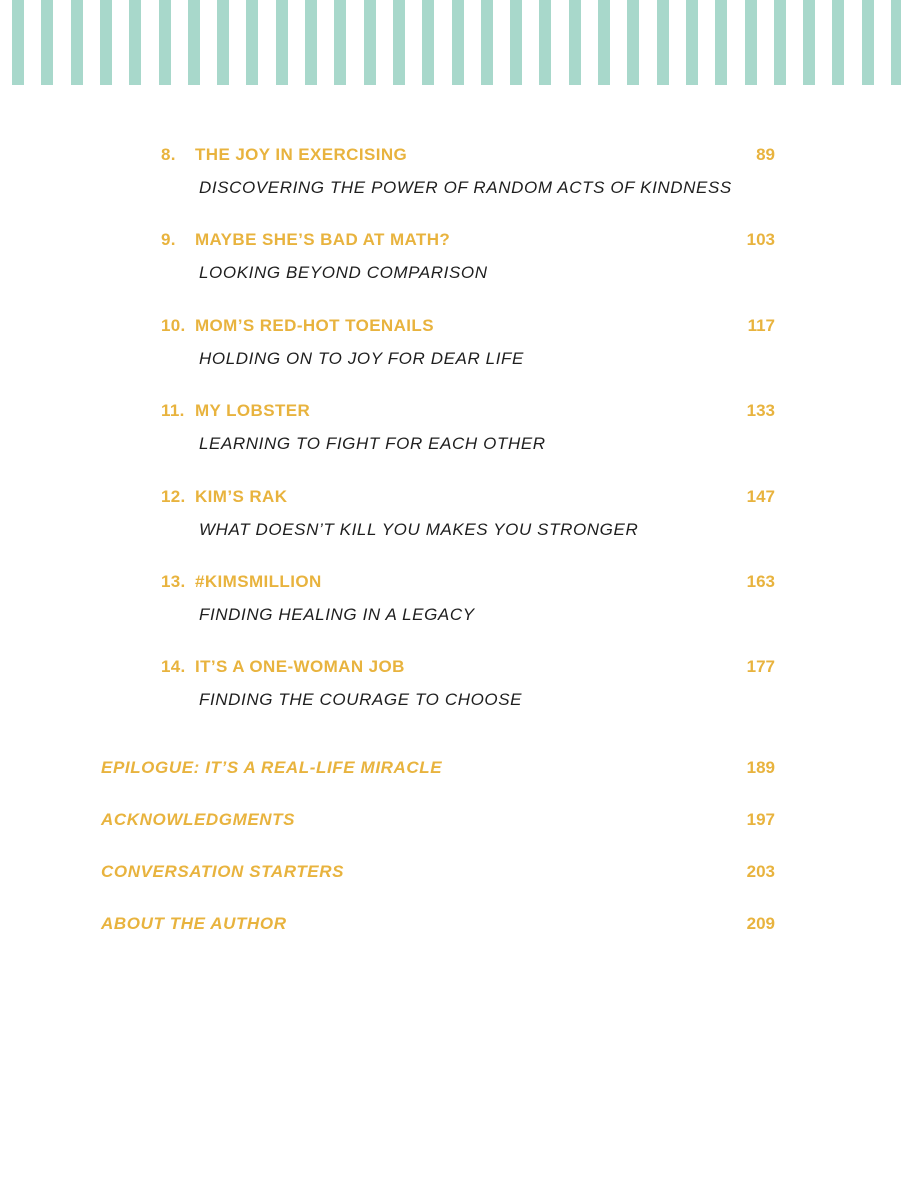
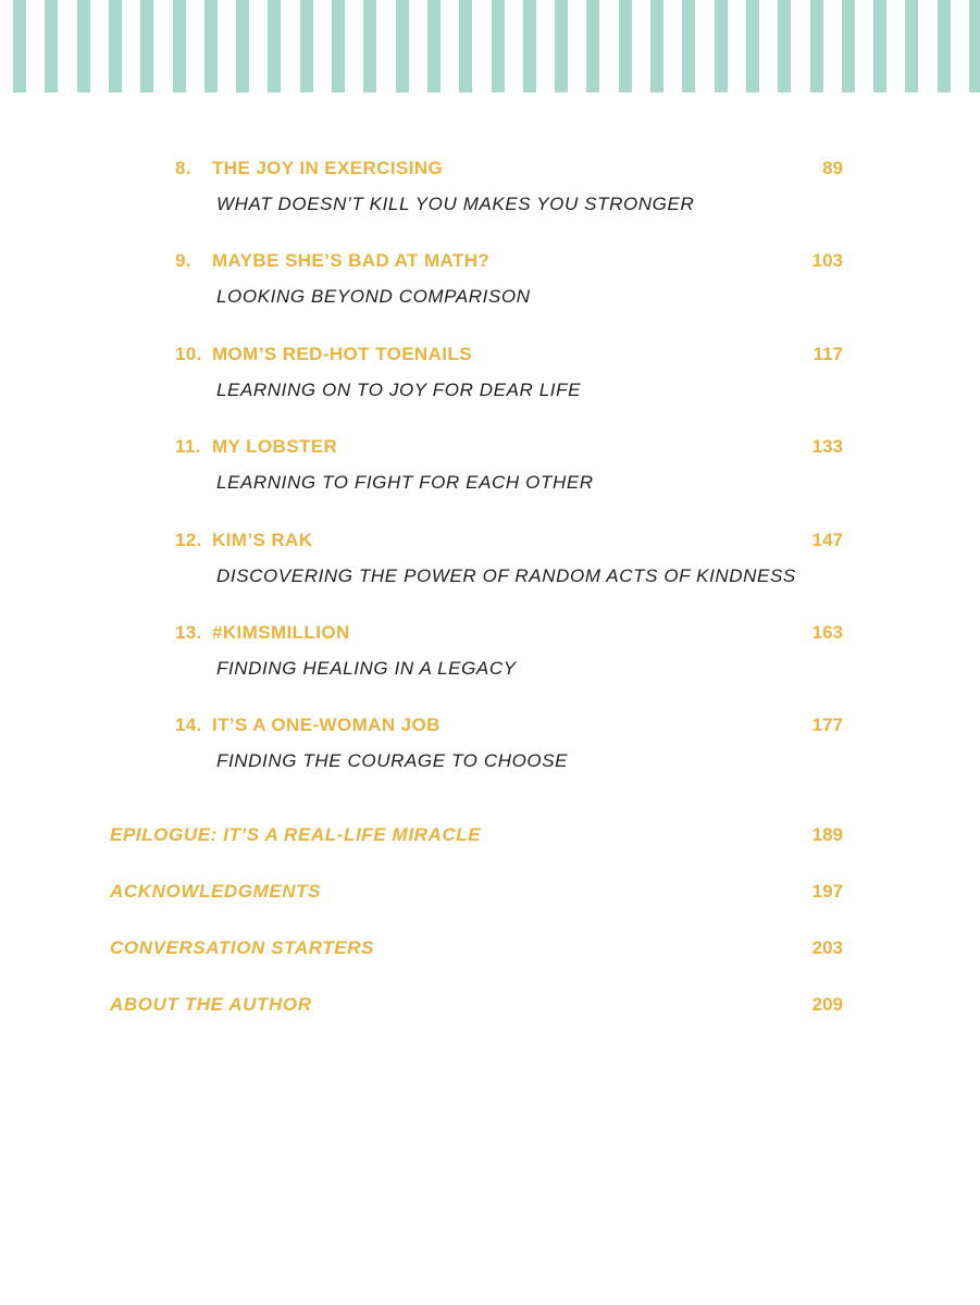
  8.
  THE JOY IN EXERCISING
  89
- DISCOVERING THE POWER OF RANDOM ACTS OF KINDNESS
+ WHAT DOESN’T KILL YOU MAKES YOU STRONGER
  9.
  MAYBE SHE’S BAD AT MATH?
  103
  LOOKING BEYOND COMPARISON
  10.
  MOM’S RED-HOT TOENAILS
  117
- HOLDING ON TO JOY FOR DEAR LIFE
+ LEARNING ON TO JOY FOR DEAR LIFE
  11.
  MY LOBSTER
  133
  LEARNING TO FIGHT FOR EACH OTHER
  12.
  KIM’S RAK
  147
- WHAT DOESN’T KILL YOU MAKES YOU STRONGER
+ DISCOVERING THE POWER OF RANDOM ACTS OF KINDNESS
  13.
  #KIMSMILLION
  163
  FINDING HEALING IN A LEGACY
  14.
  IT’S A ONE-WOMAN JOB
  177
  FINDING THE COURAGE TO CHOOSE
  EPILOGUE: IT’S A REAL-LIFE MIRACLE
  189
  ACKNOWLEDGMENTS
  197
  CONVERSATION STARTERS
  203
  ABOUT THE AUTHOR
  209
